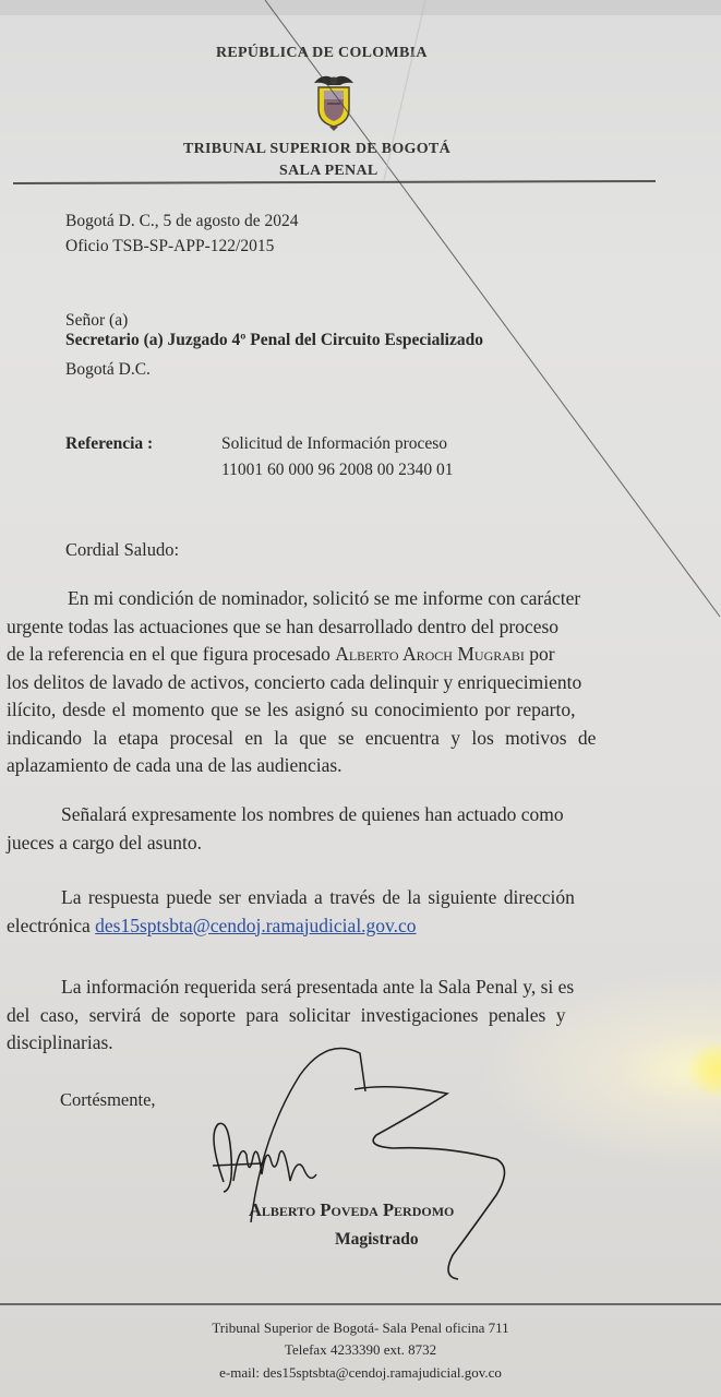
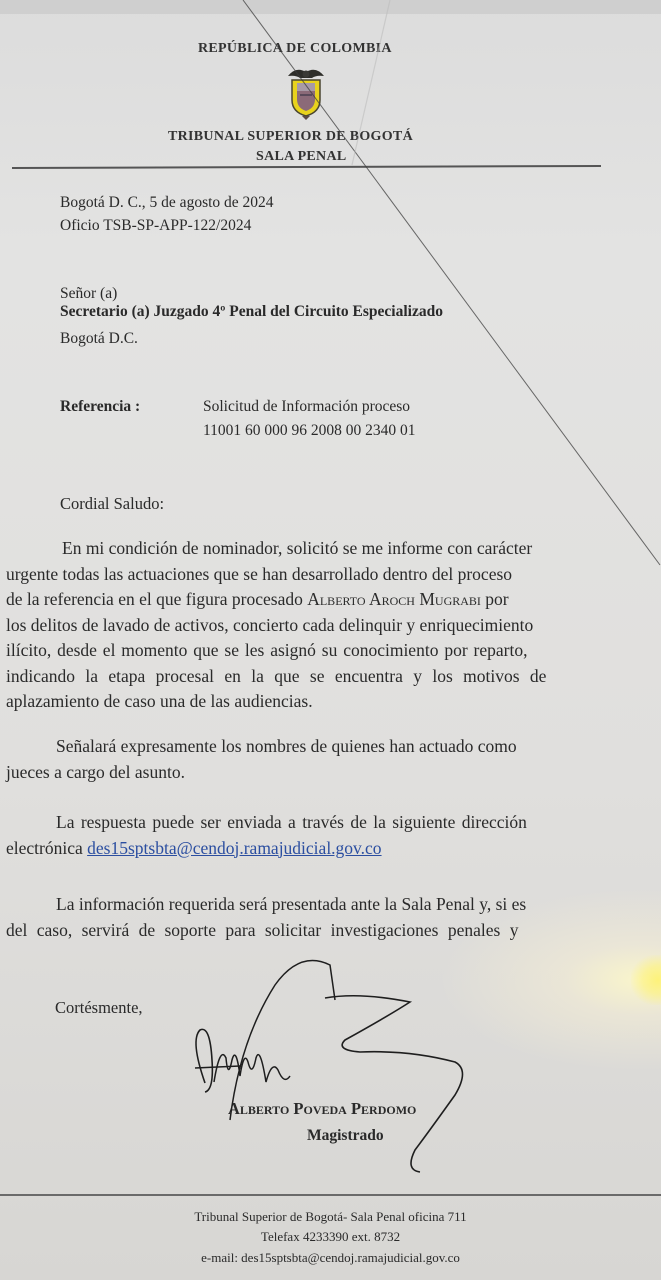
  REPÚBLICA DE COLOMBIA
  TRIBUNAL SUPERIOR DE BOGOTÁ
  SALA PENAL
  Bogotá D. C., 5 de agosto de 2024
- Oficio TSB-SP-APP-122/2015
+ Oficio TSB-SP-APP-122/2024
  Señor (a)
  Secretario (a) Juzgado 4º Penal del Circuito Especializado
  Bogotá D.C.
  Referencia :
  Solicitud de Información proceso
  11001 60 000 96 2008 00 2340 01
  Cordial Saludo:
  En mi condición de nominador, solicitó se me informe con carácter
  urgente todas las actuaciones que se han desarrollado dentro del proceso
  de la referencia en el que figura procesado Alberto Aroch Mugrabi por
  los delitos de lavado de activos, concierto cada delinquir y enriquecimiento
  ilícito, desde el momento que se les asignó su conocimiento por reparto,
  indicando la etapa procesal en la que se encuentra y los motivos de
- aplazamiento de cada una de las audiencias.
+ aplazamiento de caso una de las audiencias.
  Señalará expresamente los nombres de quienes han actuado como
  jueces a cargo del asunto.
  La respuesta puede ser enviada a través de la siguiente dirección
  electrónica des15sptsbta@cendoj.ramajudicial.gov.co
  La información requerida será presentada ante la Sala Penal y, si es
  del caso, servirá de soporte para solicitar investigaciones penales y
- disciplinarias.
  Cortésmente,
  Alberto Poveda Perdomo
  Magistrado
  Tribunal Superior de Bogotá- Sala Penal oficina 711
  Telefax 4233390 ext. 8732
  e-mail: des15sptsbta@cendoj.ramajudicial.gov.co
